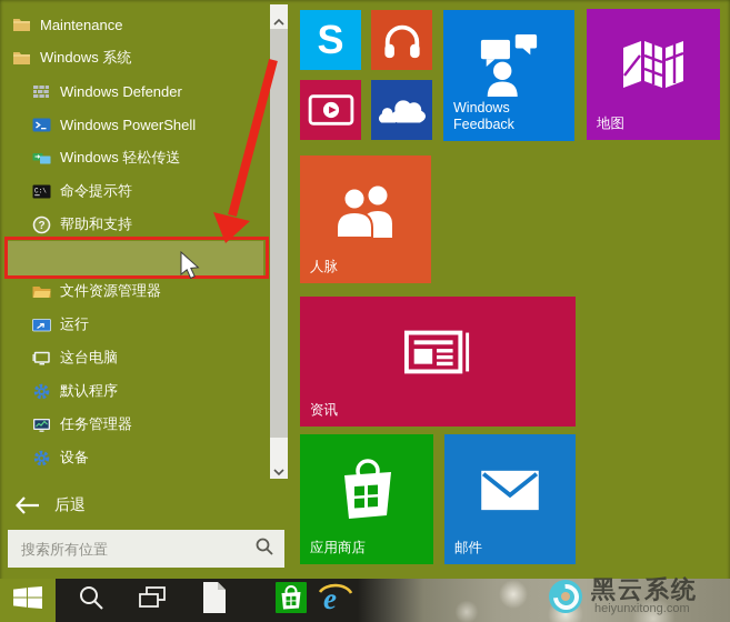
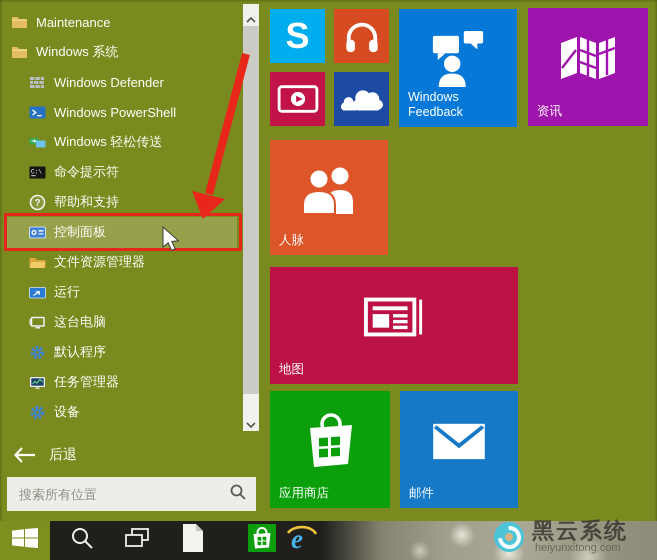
  Maintenance
  Windows 系统
  Windows Defender
  Windows PowerShell
  Windows 轻松传送
  命令提示符
  ?
  帮助和支持
+ 控制面板
  文件资源管理器
  运行
  这台电脑
  默认程序
  任务管理器
  设备
  后退
  搜索所有位置
  S
  Windows Feedback
- 地图
+ 资讯
  人脉
- 资讯
+ 地图
  应用商店
  邮件
  e
  黑云系统
  heiyunxitong.com
